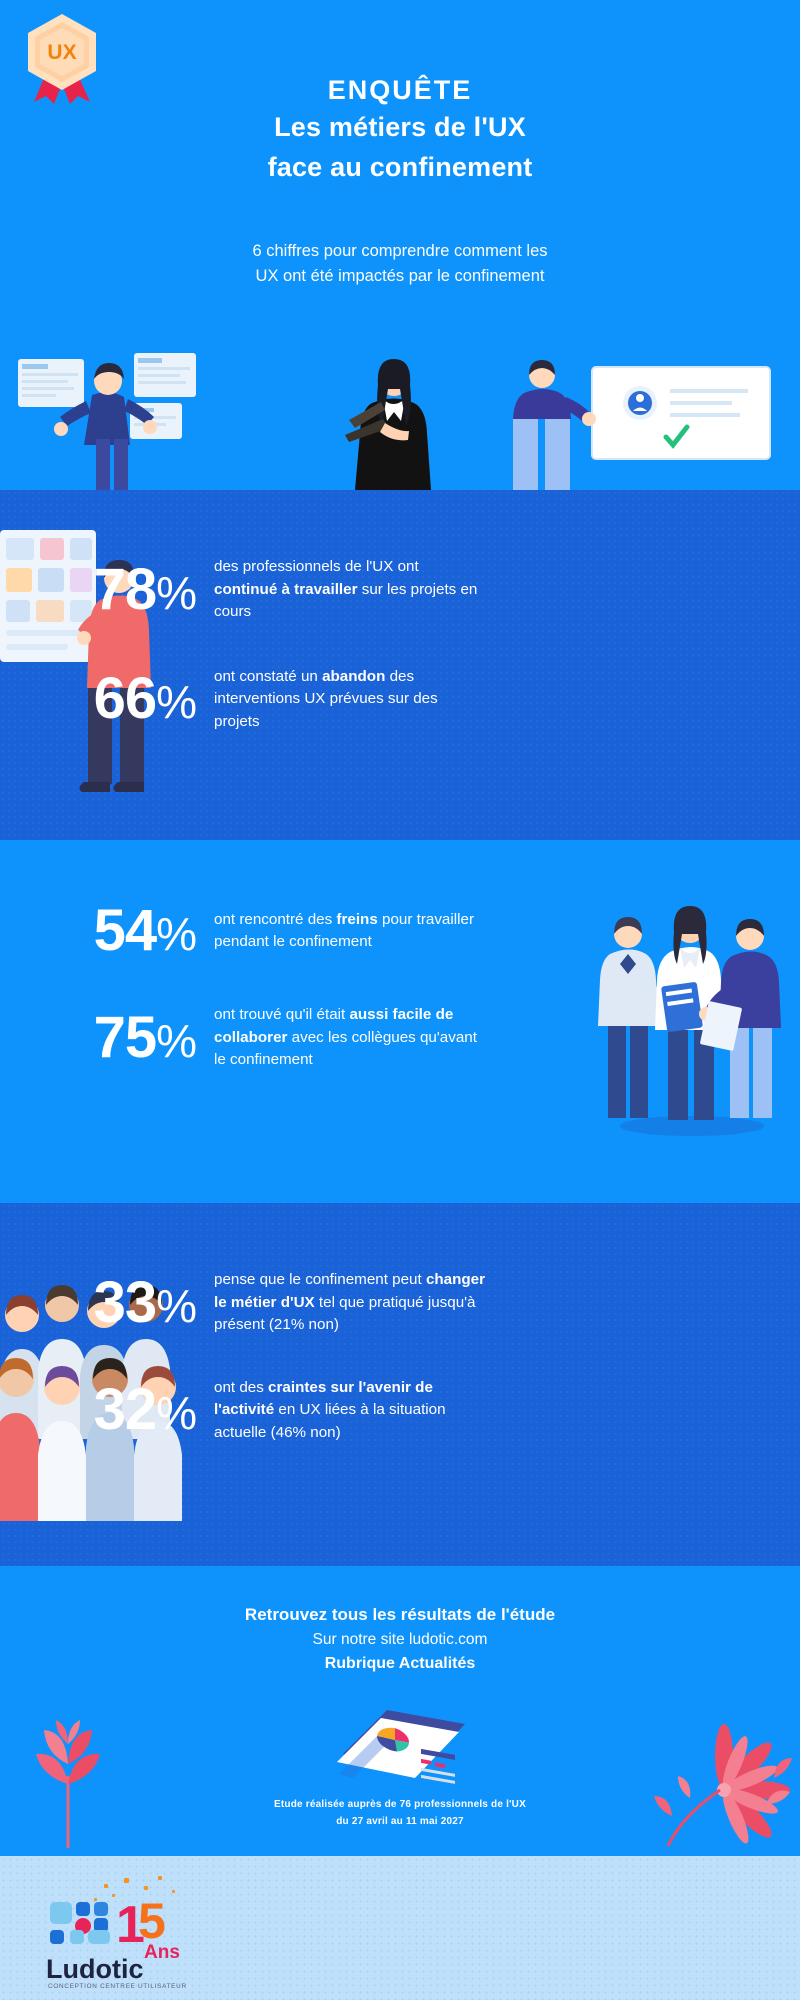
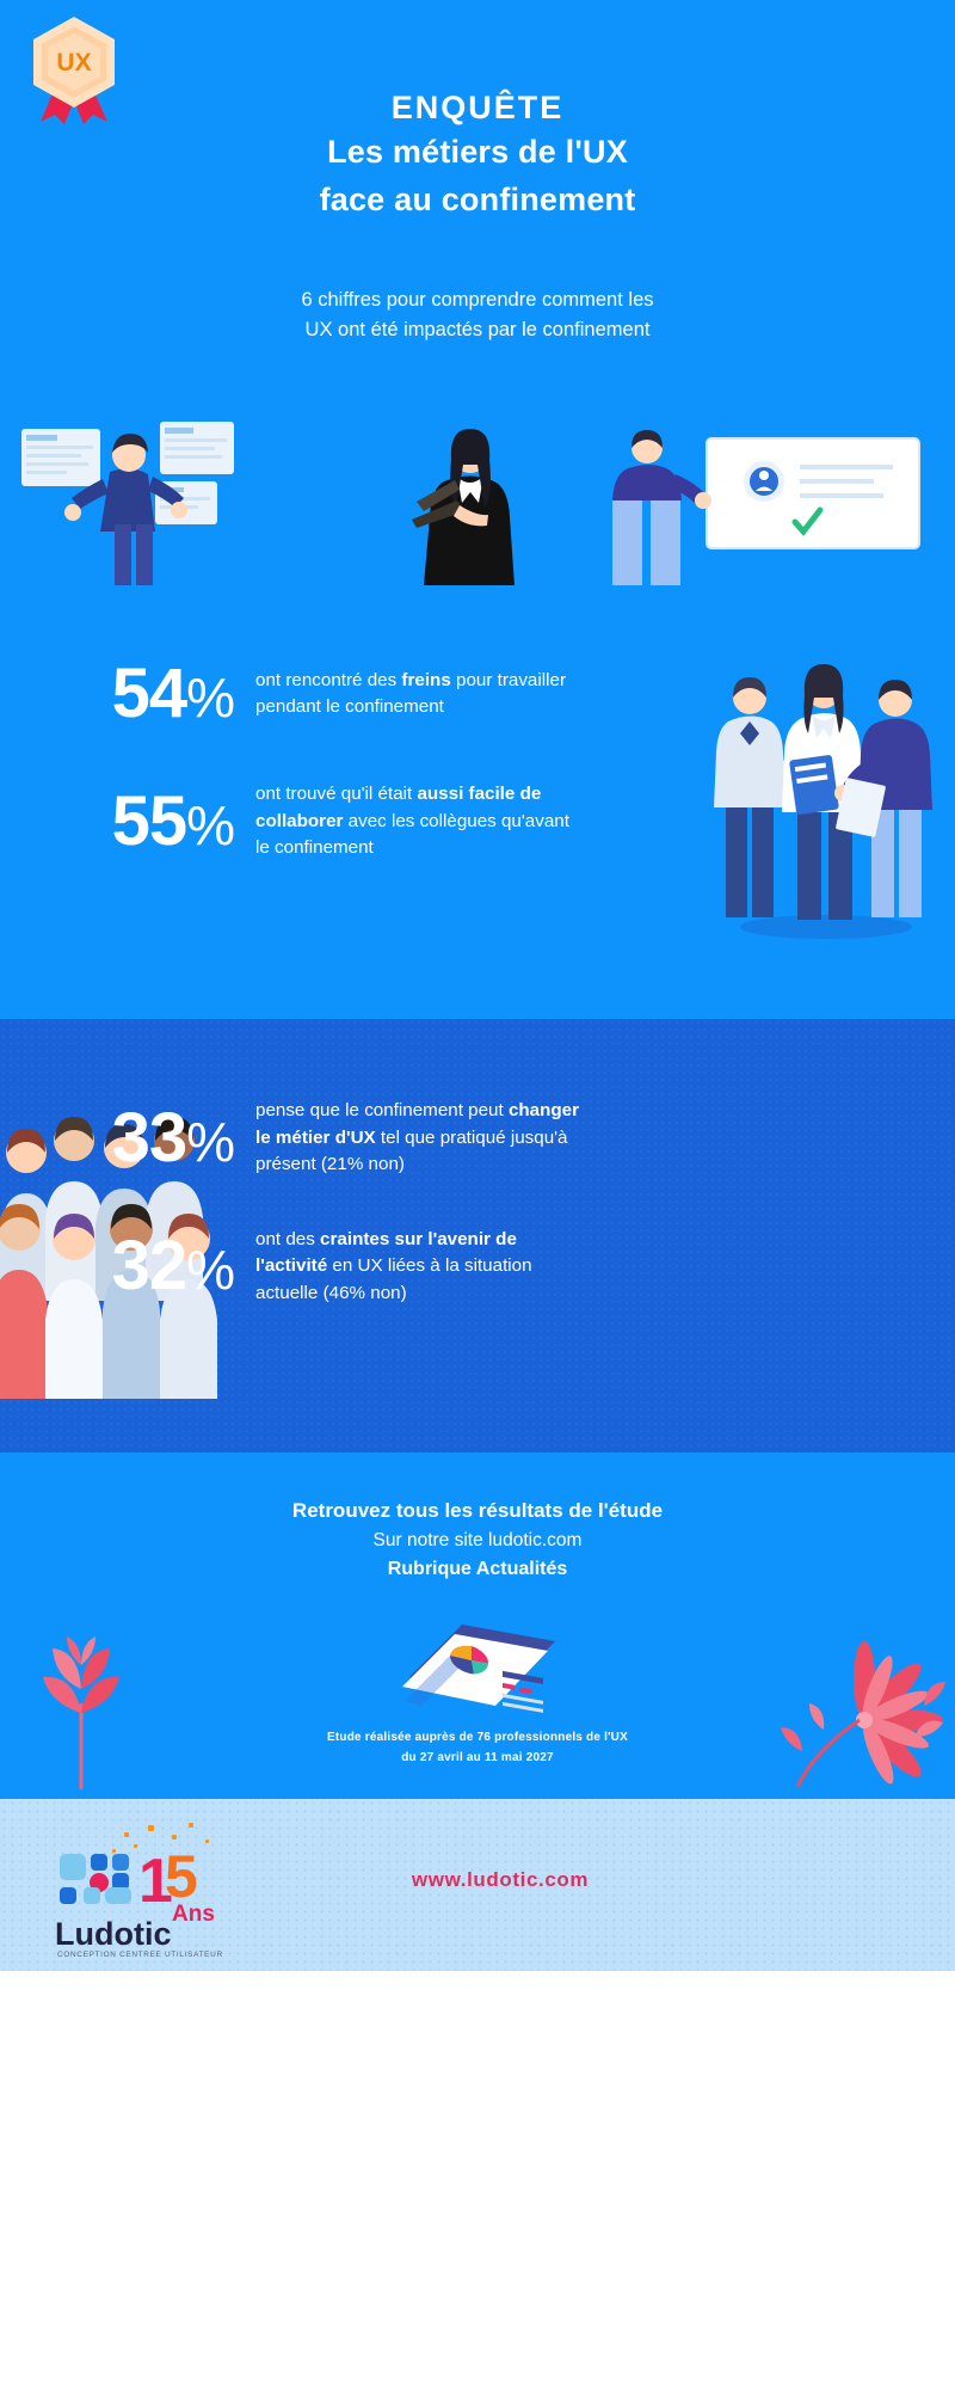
  UX
  ENQUÊTE
  Les métiers de l'UX
  face au confinement
  6 chiffres pour comprendre comment les
  UX ont été impactés par le confinement
- 78%
- des professionnels de l'UX ont continué à travailler sur les projets en cours
- 66%
- ont constaté un abandon des interventions UX prévues sur des projets
  54%
  ont rencontré des freins pour travailler pendant le confinement
- 75%
+ 55%
  ont trouvé qu'il était aussi facile de collaborer avec les collègues qu'avant le confinement
  33%
  pense que le confinement peut changer le métier d'UX tel que pratiqué jusqu'à présent (21% non)
  32%
  ont des craintes sur l'avenir de l'activité en UX liées à la situation actuelle (46% non)
  Retrouvez tous les résultats de l'étude
  Sur notre site ludotic.com
  Rubrique Actualités
  Etude réalisée auprès de 76 professionnels de l'UX
  du 27 avril au 11 mai 2027
  1
  5
  Ans
  Ludotic
+ www.ludotic.com
